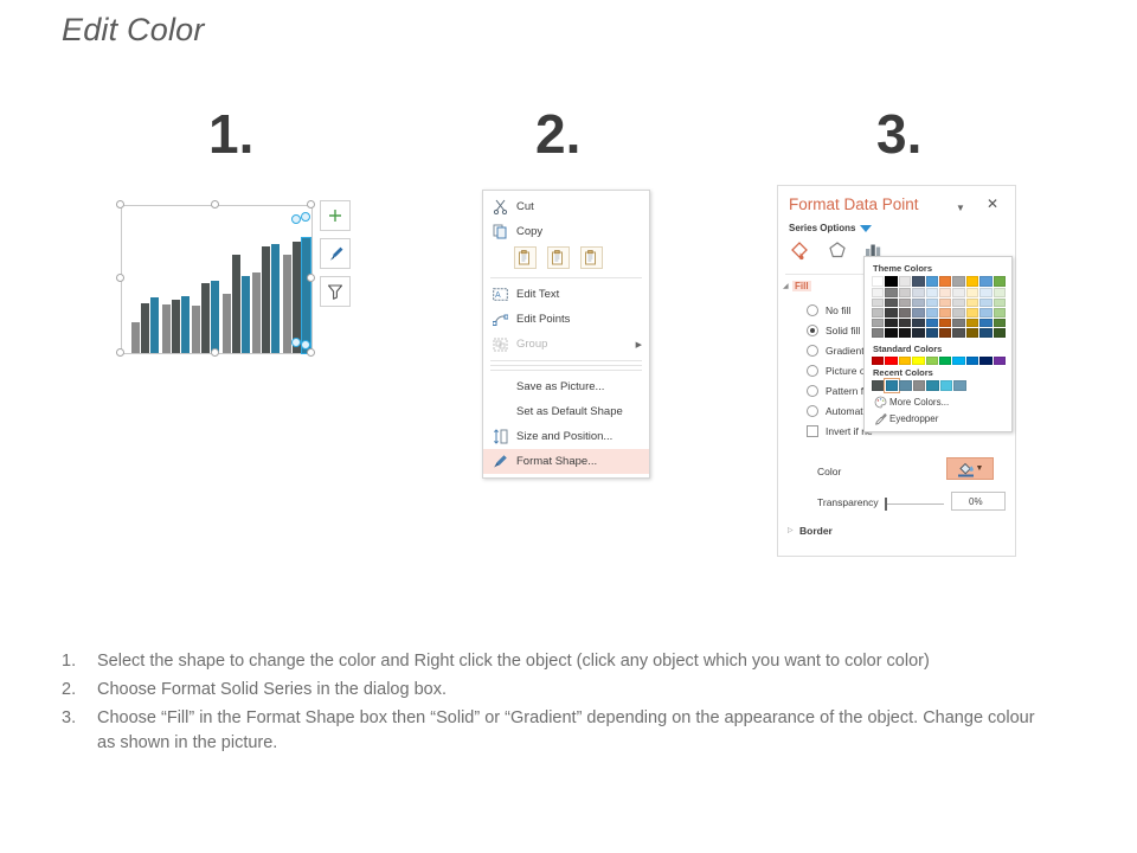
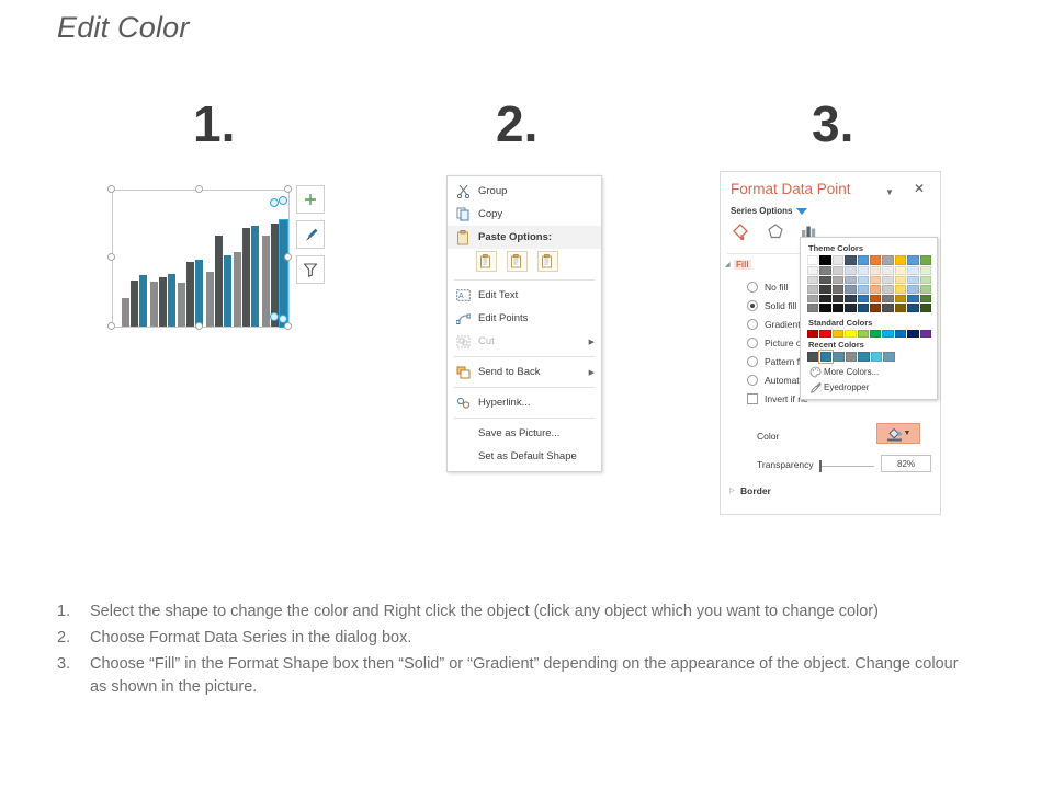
  Edit Color
  1.
  2.
  3.
- Cut
+ Group
  Copy
+ Paste Options:
  Edit Text
  Edit Points
- Group
+ Cut
+ Send to Back
+ Hyperlink...
  Save as Picture...
  Set as Default Shape
- Size and Position...
- Format Shape...
  Format Data Point
  ▼
  ✕
  Series Options
  Fill
  No fill
  Solid fill
  Gradien
  Picture
  Pattern f
  Automat
  Invert if
  Color
  Transparency
- 0%
+ 82%
  Border
  Theme Colors
  Standard Colors
  Recent Colors
  More Colors...
  Eyedropper
  1.
- Select the shape to change the color and Right click the object (click any object which you want to color color)
+ Select the shape to change the color and Right click the object (click any object which you want to change color)
  2.
- Choose Format Solid Series in the dialog box.
+ Choose Format Data Series in the dialog box.
  3.
  Choose “Fill” in the Format Shape box then “Solid” or “Gradient” depending on the appearance of the object. Change colour as shown in the picture.
